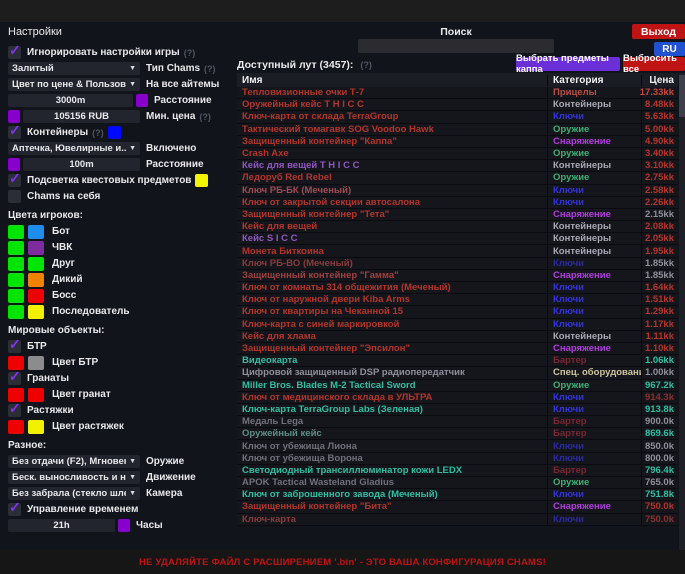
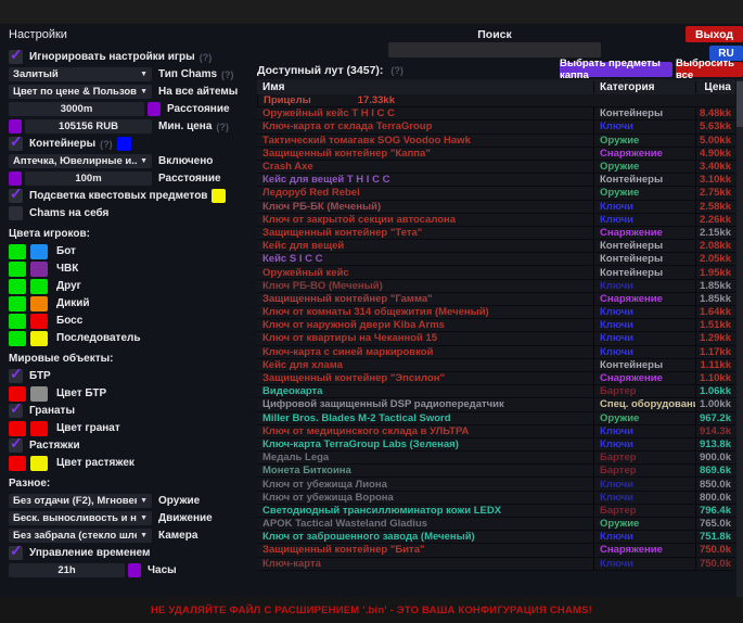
  Настройки
  ✓
  Игнорировать настройки игры
  (?)
  Залитый
  Тип Chams
  (?)
  Цвет по цене & Пользов
  На все айтемы
  3000m
  Расстояние
  105156 RUB
  Мин. цена
  (?)
  ✓
  Контейнеры
  (?)
  Аптечка, Ювелирные и..
  Включено
  100m
  Расстояние
  ✓
  Подсветка квестовых предметов
  Chams на себя
  Цвета игроков:
  Бот
  ЧВК
  Друг
  Дикий
  Босс
  Последователь
  Мировые объекты:
  ✓
  БТР
  Цвет БТР
  ✓
  Гранаты
  Цвет гранат
  ✓
  Растяжки
  Цвет растяжек
  Разное:
  Без отдачи (F2), Мгнове
  Оружие
  Беск. выносливость и н
  Движение
  Без забрала (стекло шл
  Камера
  ✓
  Управление временем
  21h
  Часы
  Поиск
  Выход
  RU
  Доступный лут (3457): (?)
  Выбрать предметы каппа
  Выбросить все
  Имя
  Категория
  Цена
- Тепловизионные очки Т-7
  Прицелы
  17.33kk
  Оружейный кейс T H I C C
  Контейнеры
  8.48kk
  Ключ-карта от склада TerraGroup
  Ключи
  5.63kk
  Тактический томагавк SOG Voodoo Hawk
  Оружие
  5.00kk
  Защищенный контейнер "Каппа"
  Снаряжение
  4.90kk
  Crash Axe
  Оружие
  3.40kk
  Кейс для вещей T H I C C
  Контейнеры
  3.10kk
  Ледоруб Red Rebel
  Оружие
  2.75kk
  Ключ РБ-БК (Меченый)
  Ключи
  2.58kk
  Ключ от закрытой секции автосалона
  Ключи
  2.26kk
  Защищенный контейнер "Тета"
  Снаряжение
  2.15kk
  Кейс для вещей
  Контейнеры
  2.08kk
  Кейс S I C C
  Контейнеры
  2.05kk
- Монета Биткоина
+ Оружейный кейс
  Контейнеры
  1.95kk
  Ключ РБ-BO (Меченый)
  Ключи
  1.85kk
  Защищенный контейнер "Гамма"
  Снаряжение
  1.85kk
  Ключ от комнаты 314 общежития (Меченый)
  Ключи
  1.64kk
  Ключ от наружной двери Kiba Arms
  Ключи
  1.51kk
  Ключ от квартиры на Чеканной 15
  Ключи
  1.29kk
  Ключ-карта с синей маркировкой
  Ключи
  1.17kk
  Кейс для хлама
  Контейнеры
  1.11kk
  Защищенный контейнер "Эпсилон"
  Снаряжение
  1.10kk
  Видеокарта
  Бартер
  1.06kk
  Цифровой защищенный DSP радиопередатчик
  Спец. оборудован
  1.00kk
  Miller Bros. Blades M-2 Tactical Sword
  Оружие
  967.2k
  Ключ от медицинского склада в УЛЬТРА
  Ключи
  914.3k
  Ключ-карта TerraGroup Labs (Зеленая)
  Ключи
  913.8k
  Медаль Lega
  Бартер
  900.0k
- Оружейный кейс
+ Монета Биткоина
  Бартер
  869.6k
  Ключ от убежища Лиона
  Ключи
  850.0k
  Ключ от убежища Ворона
  Ключи
  800.0k
  Светодиодный трансиллюминатор кожи LEDX
  Бартер
  796.4k
  APOK Tactical Wasteland Gladius
  Оружие
  765.0k
  Ключ от заброшенного завода (Меченый)
  Ключи
  751.8k
  Защищенный контейнер "Бита"
  Снаряжение
  750.0k
  Ключ-карта
  Ключи
  750.0k
  НЕ УДАЛЯЙТЕ ФАЙЛ С РАСШИРЕНИЕМ '.bin' - ЭТО ВАША КОНФИГУРАЦИЯ CHAMS!
